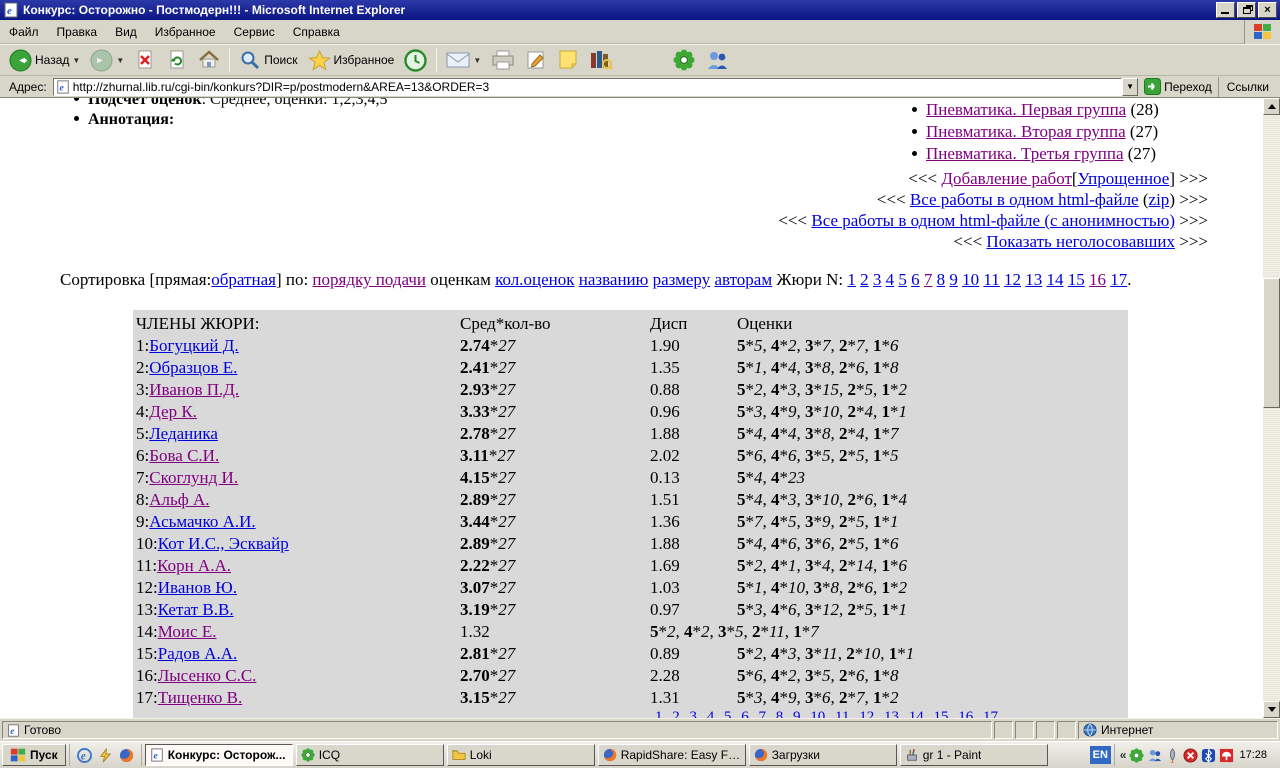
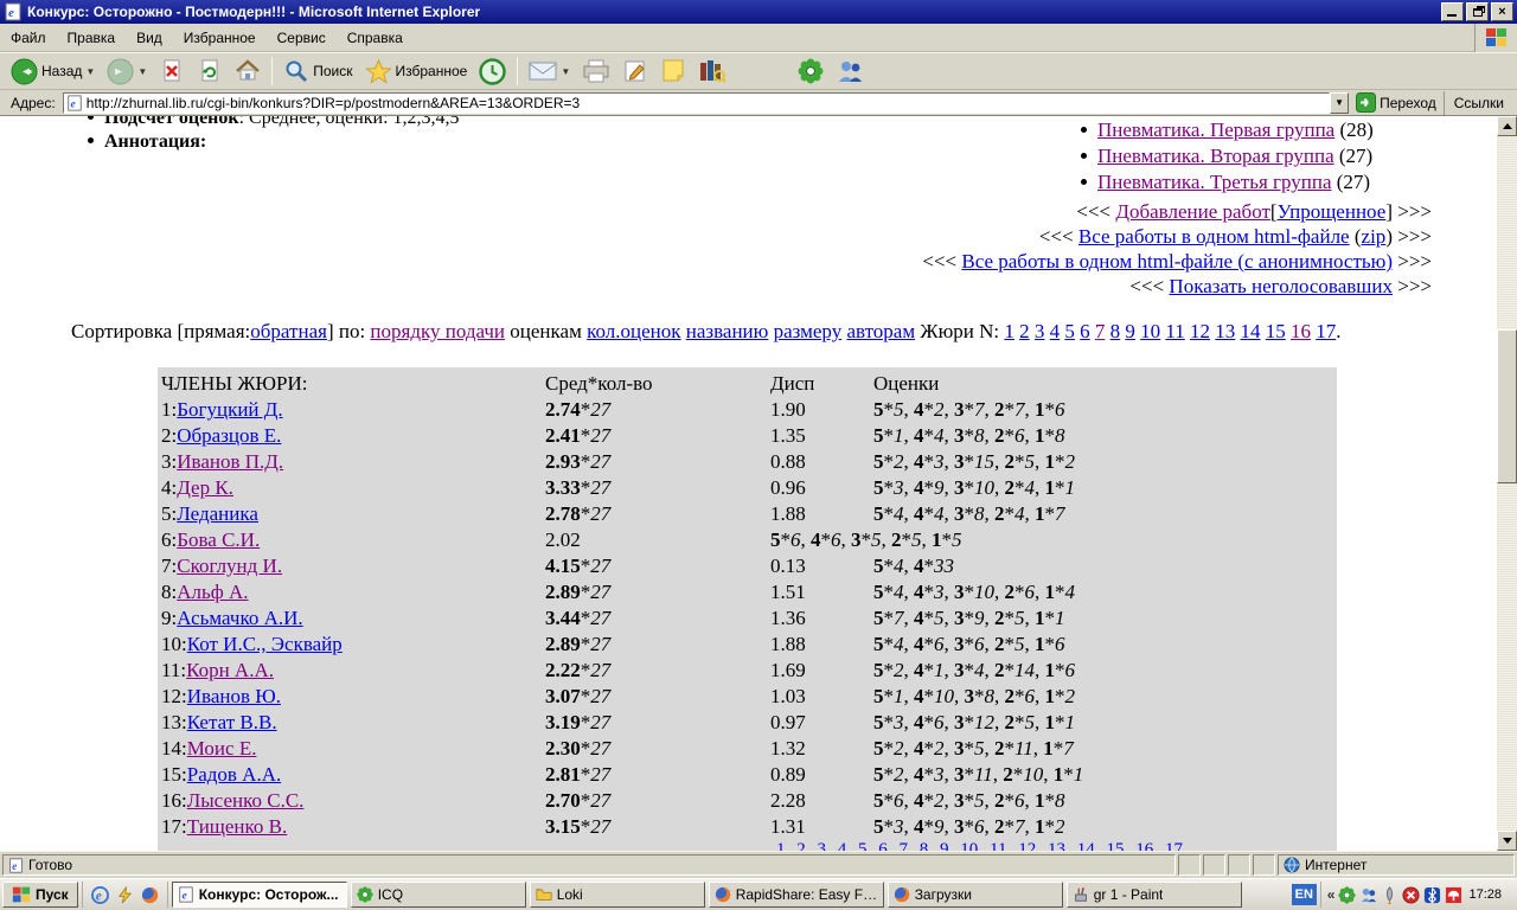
  e
  Конкурс: Осторожно - Постмодерн!!! - Microsoft Internet Explorer
  ×
  Файл
  Правка
  Вид
  Избранное
  Сервис
  Справка
  Назад
  ▼
  ▼
  Поиск
  Избранное
  ▼
  Адрес:
  e
  http://zhurnal.lib.ru/cgi-bin/konkurs?DIR=p/postmodern&AREA=13&ORDER=3
  ▼
  Переход
  Ссылки
  Подсчет оценок: Среднее, оценки: 1,2,3,4,5
  Аннотация:
  Пневматика. Первая группа (28)
  Пневматика. Вторая группа (27)
  Пневматика. Третья группа (27)
  <<< Добавление работ[Упрощенное] >>>
  <<< Все работы в одном html-файле (zip) >>>
  <<< Все работы в одном html-файле (с анонимностью) >>>
  <<< Показать неголосовавших >>>
  Сортировка [прямая:обратная] по: порядку подачи оценкам кол.оценок названию размеру авторам Жюри N: 1 2 3 4 5 6 7 8 9 10 11 12 13 14 15 16 17.
  ЧЛЕНЫ ЖЮРИ:
  Сред*кол-во
  Дисп
  Оценки
  1:Богуцкий Д.
  2.74*27
  1.90
  5*5, 4*2, 3*7, 2*7, 1*6
  2:Образцов Е.
  2.41*27
  1.35
  5*1, 4*4, 3*8, 2*6, 1*8
  3:Иванов П.Д.
  2.93*27
  0.88
  5*2, 4*3, 3*15, 2*5, 1*2
  4:Дер К.
  3.33*27
  0.96
  5*3, 4*9, 3*10, 2*4, 1*1
  5:Леданика
  2.78*27
  1.88
  5*4, 4*4, 3*8, 2*4, 1*7
  6:Бова С.И.
- 3.11*27
  2.02
  5*6, 4*6, 3*5, 2*5, 1*5
  7:Скоглунд И.
  4.15*27
  0.13
- 5*4, 4*23
+ 5*4, 4*33
  8:Альф А.
  2.89*27
  1.51
  5*4, 4*3, 3*10, 2*6, 1*4
  9:Асьмачко А.И.
  3.44*27
  1.36
  5*7, 4*5, 3*9, 2*5, 1*1
  10:Кот И.С., Эсквайр
  2.89*27
  1.88
  5*4, 4*6, 3*6, 2*5, 1*6
  11:Корн А.А.
  2.22*27
  1.69
  5*2, 4*1, 3*4, 2*14, 1*6
  12:Иванов Ю.
  3.07*27
  1.03
  5*1, 4*10, 3*8, 2*6, 1*2
  13:Кетат В.В.
  3.19*27
  0.97
  5*3, 4*6, 3*12, 2*5, 1*1
  14:Моис Е.
+ 2.30*27
  1.32
  5*2, 4*2, 3*5, 2*11, 1*7
  15:Радов А.А.
  2.81*27
  0.89
  5*2, 4*3, 3*11, 2*10, 1*1
  16:Лысенко С.С.
  2.70*27
  2.28
  5*6, 4*2, 3*5, 2*6, 1*8
  17:Тищенко В.
  3.15*27
  1.31
  5*3, 4*9, 3*6, 2*7, 1*2
  1 2 3 4 5 6 7 8 9 10 11 12 13 14 15 16 17
  e
  Готово
  Интернет
  Пуск
  e
  e
  Конкурс: Осторож...
  ICQ
  Loki
  RapidShare: Easy File
  Загрузки
  gr 1 - Paint
  EN
  «
  17:28
